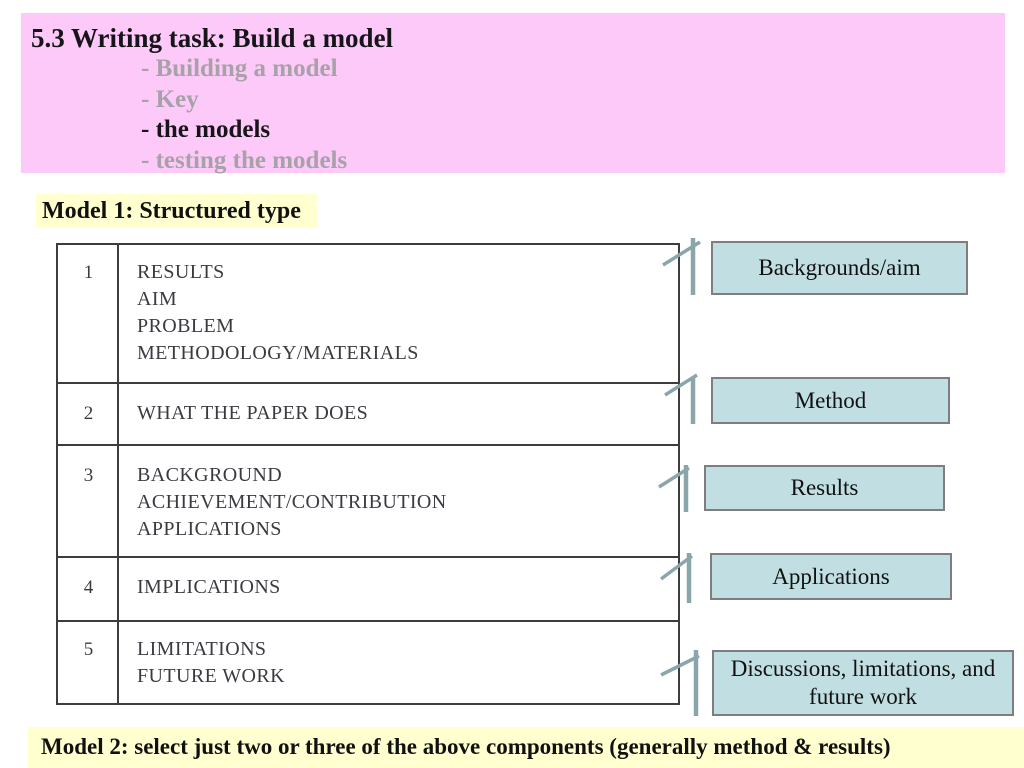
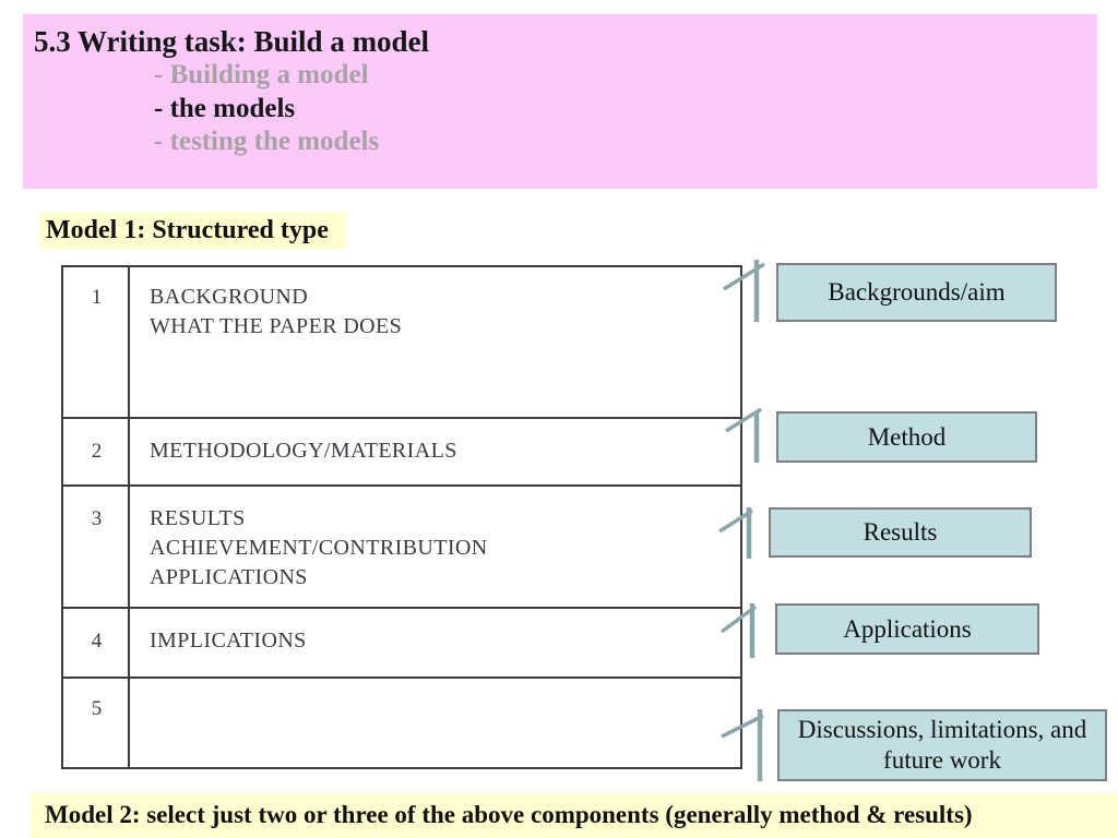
  5.3 Writing task: Build a model
  - Building a model
- - Key
  - the models
  - testing the models
  Model 1: Structured type
  1
- RESULTS
+ BACKGROUND
- AIM
- PROBLEM
- METHODOLOGY/MATERIALS
+ WHAT THE PAPER DOES
  2
- WHAT THE PAPER DOES
+ METHODOLOGY/MATERIALS
  3
- BACKGROUND
+ RESULTS
  ACHIEVEMENT/CONTRIBUTION
  APPLICATIONS
  4
  IMPLICATIONS
  5
- LIMITATIONS
- FUTURE WORK
  Backgrounds/aim
  Method
  Results
  Applications
  Discussions, limitations, and future work
  Model 2: select just two or three of the above components (generally method & results)
